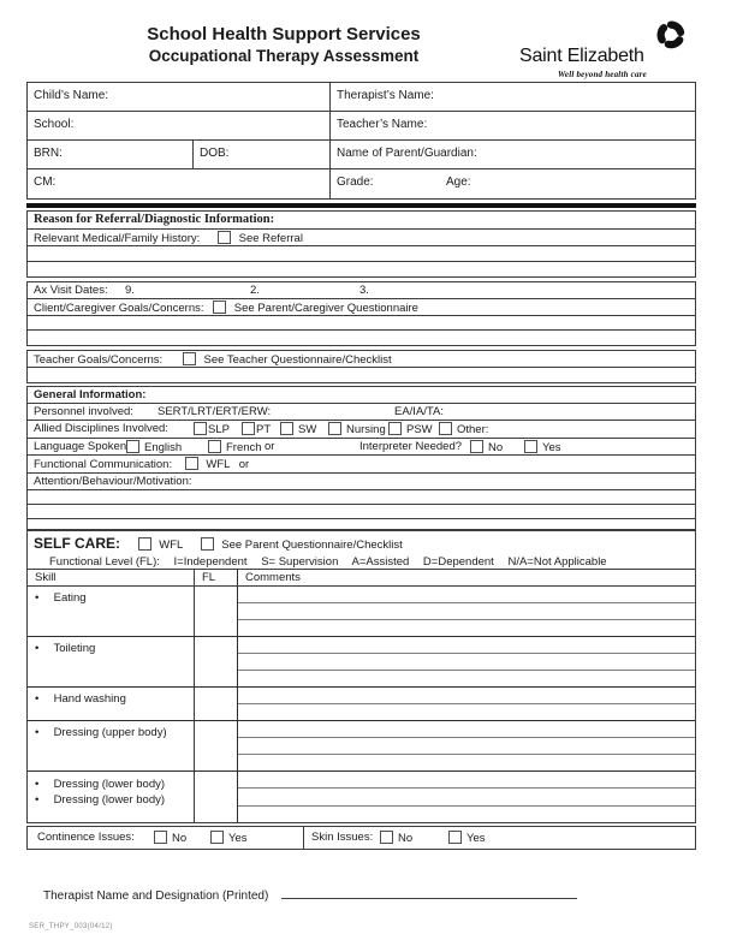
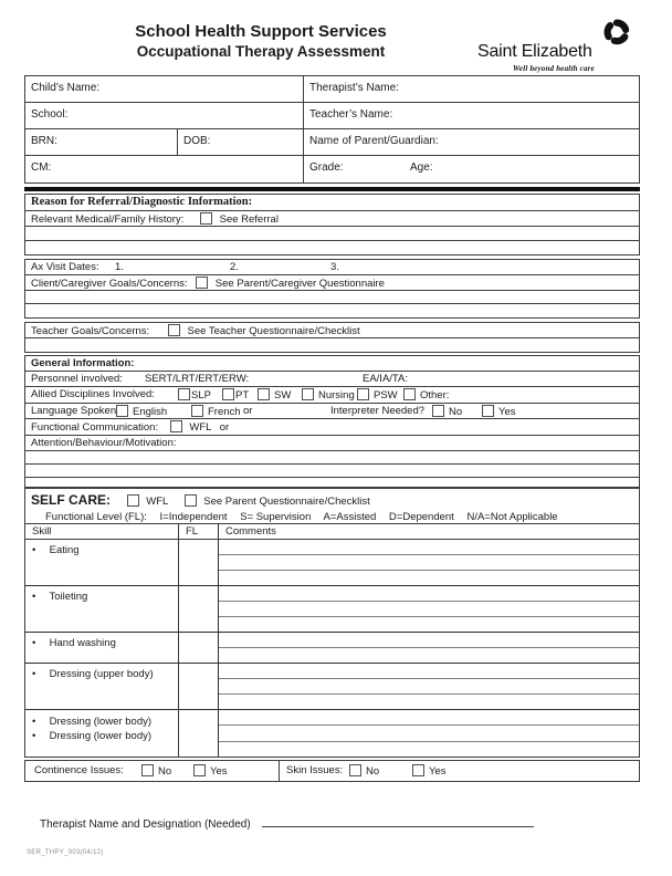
  School Health Support Services
  Occupational Therapy Assessment
  Saint Elizabeth
  Well beyond health care
  Child’s Name:
  Therapist’s Name:
  School:
  Teacher’s Name:
  BRN:
  DOB:
  Name of Parent/Guardian:
  CM:
  Grade:
  Age:
  Reason for Referral/Diagnostic Information:
  Relevant Medical/Family History: See Referral
  Ax Visit Dates:
- 9.
+ 1.
  2.
  3.
  Client/Caregiver Goals/Concerns: See Parent/Caregiver Questionnaire
  Teacher Goals/Concerns: See Teacher Questionnaire/Checklist
  General Information:
  Personnel involved:
  SERT/LRT/ERT/ERW:
  EA/IA/TA:
  Allied Disciplines Involved:
  SLP
  PT
  SW
  Nursing
  PSW
  Other:
  Language Spoken
  English
  French
  or
  Interpreter Needed?
  No
  Yes
  Functional Communication: WFL or
  Attention/Behaviour/Motivation:
  SELF CARE: WFL See Parent Questionnaire/Checklist
  Functional Level (FL): I=Independent S= Supervision A=Assisted D=Dependent N/A=Not Applicable
  Skill
  FL
  Comments
  • Eating
  • Toileting
  • Hand washing
  • Dressing (upper body)
  • Dressing (lower body)
  • Dressing (lower body)
  Continence Issues:
  No
  Yes
  Skin Issues:
  No
  Yes
- Therapist Name and Designation (Printed)
+ Therapist Name and Designation (Needed)
